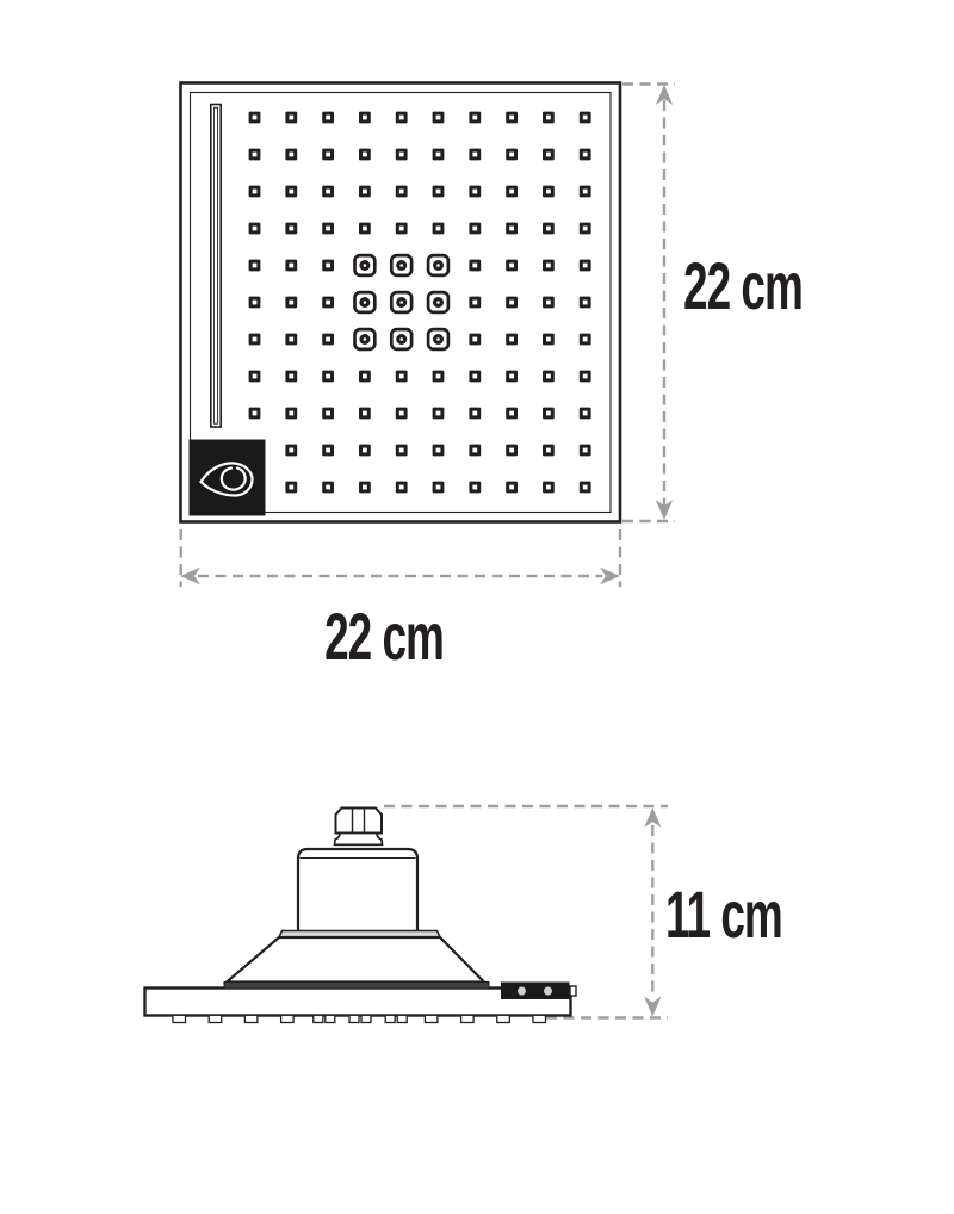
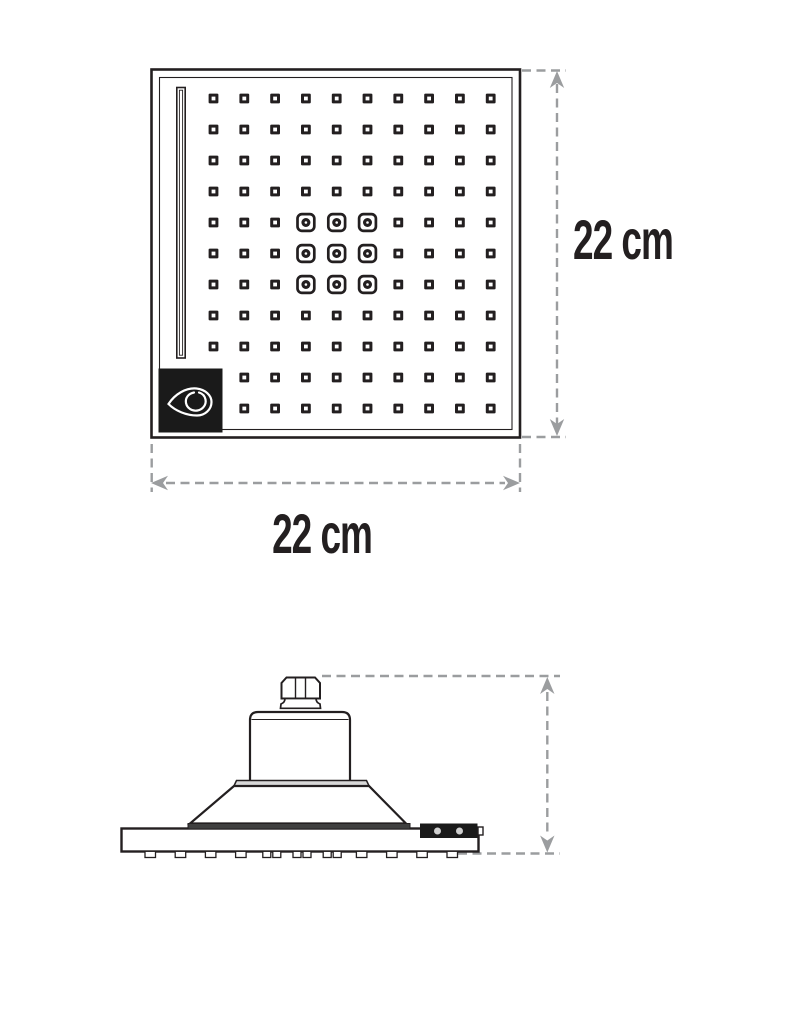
  22 cm
  22 cm
- 11 cm
